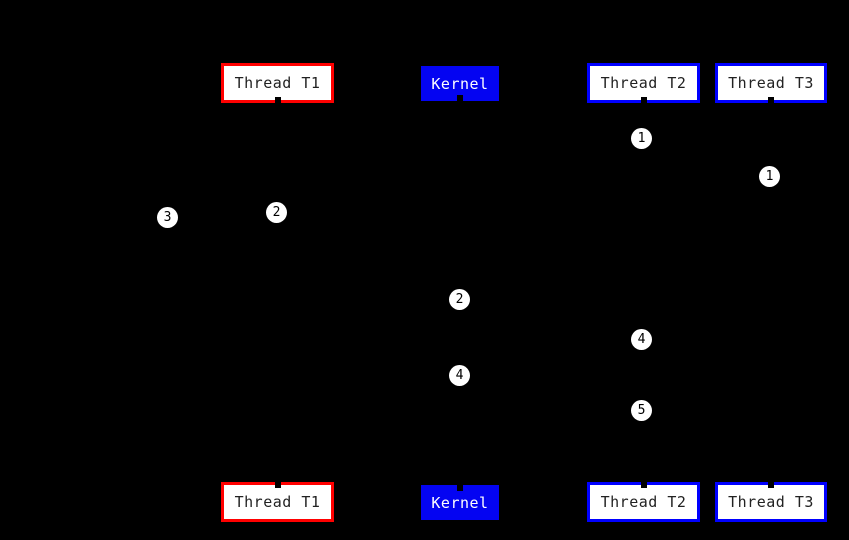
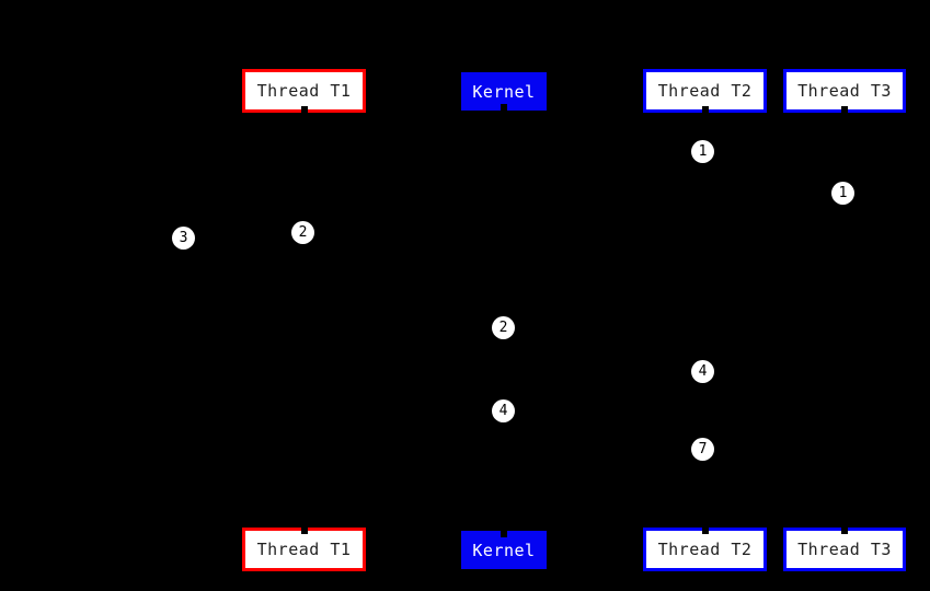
  Thread T1
  Kernel
  Thread T2
  Thread T3
  1
  1
  2
  3
  2
  4
  4
- 5
+ 7
  Thread T1
  Kernel
  Thread T2
  Thread T3
